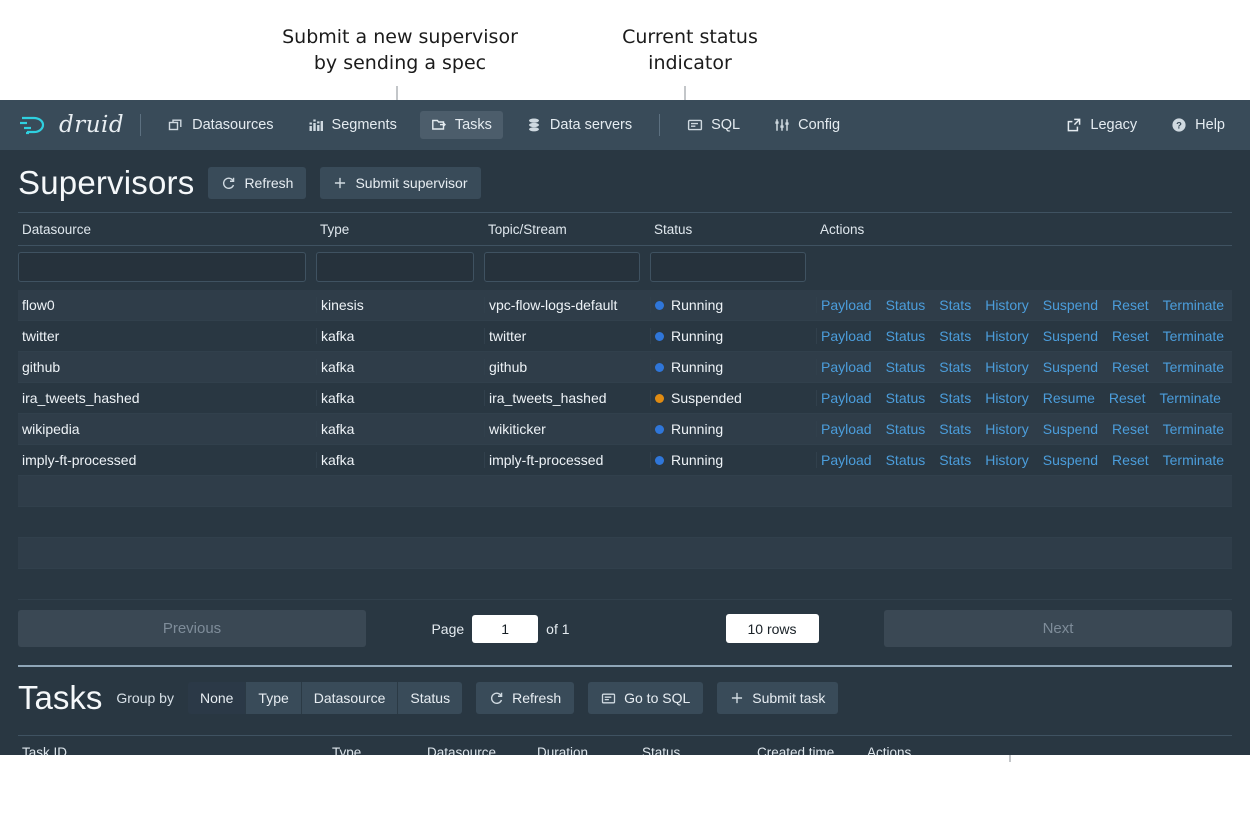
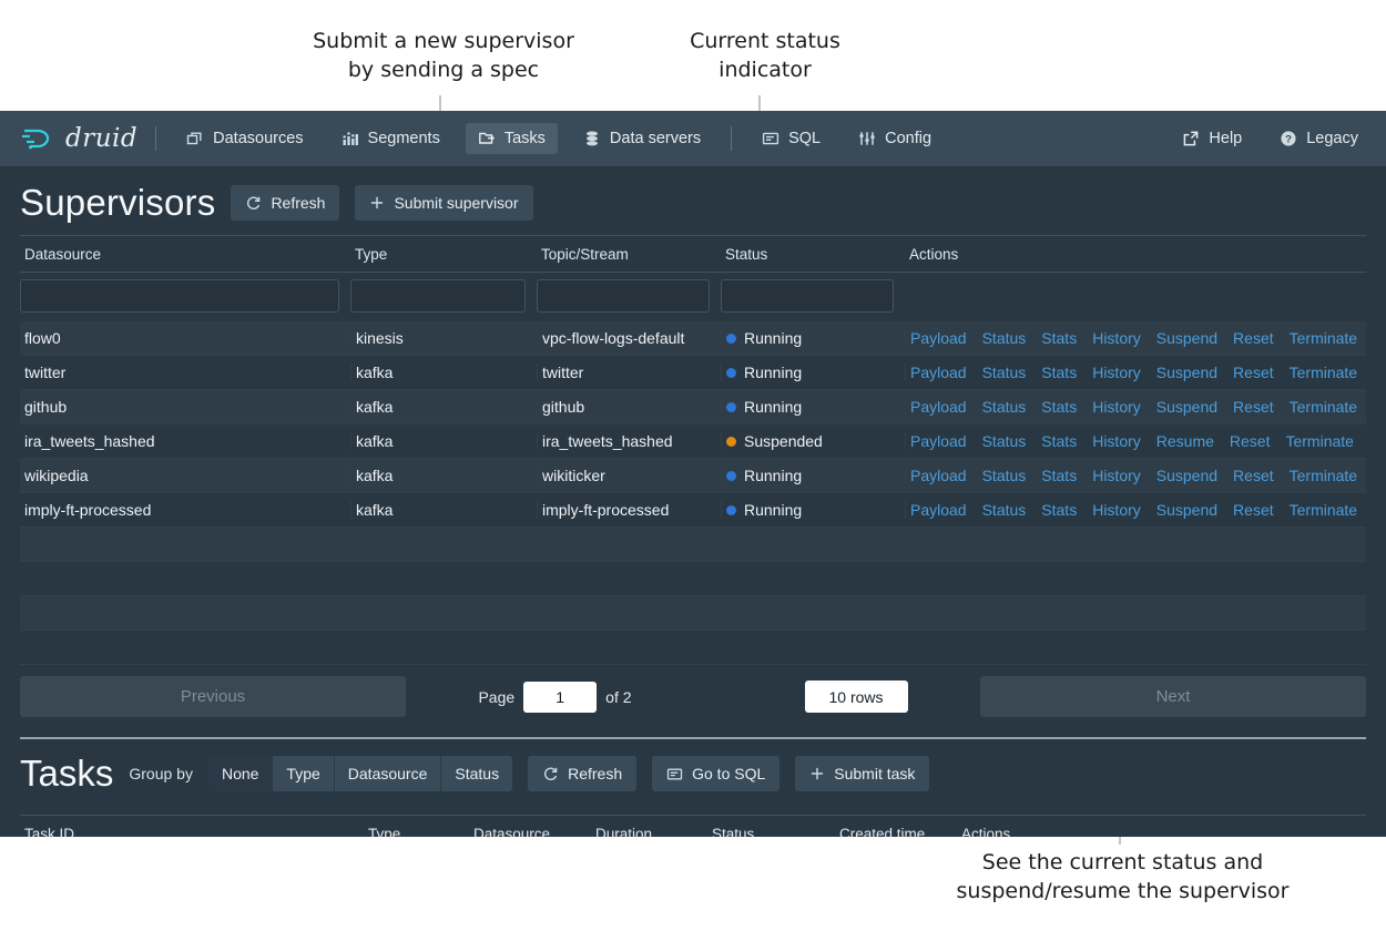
  Submit a new supervisor
  by sending a spec
  Current status
  indicator
+ See the current status and
+ suspend/resume the supervisor
  druid
  Datasources
  Segments
  Tasks
  Data servers
  SQL
  Config
- Legacy
+ Help
  ?
- Help
+ Legacy
  Supervisors
  Refresh
  Submit supervisor
  Datasource
  Type
  Topic/Stream
  Status
  Actions
  flow0
  kinesis
  vpc-flow-logs-default
  Running
  Payload
  Status
  Stats
  History
  Suspend
  Reset
  Terminate
  twitter
  kafka
  twitter
  Running
  Payload
  Status
  Stats
  History
  Suspend
  Reset
  Terminate
  github
  kafka
  github
  Running
  Payload
  Status
  Stats
  History
  Suspend
  Reset
  Terminate
  ira_tweets_hashed
  kafka
  ira_tweets_hashed
  Suspended
  Payload
  Status
  Stats
  History
  Resume
  Reset
  Terminate
  wikipedia
  kafka
  wikiticker
  Running
  Payload
  Status
  Stats
  History
  Suspend
  Reset
  Terminate
  imply-ft-processed
  kafka
  imply-ft-processed
  Running
  Payload
  Status
  Stats
  History
  Suspend
  Reset
  Terminate
  Previous
  Page
  1
- of 1
+ of 2
  10 rows
  Next
  Tasks
  Group by
  None
  Type
  Datasource
  Status
  Refresh
  Go to SQL
  Submit task
  Task ID
  Type
  Datasource
  Duration
  Status
  Created time
  Actions
